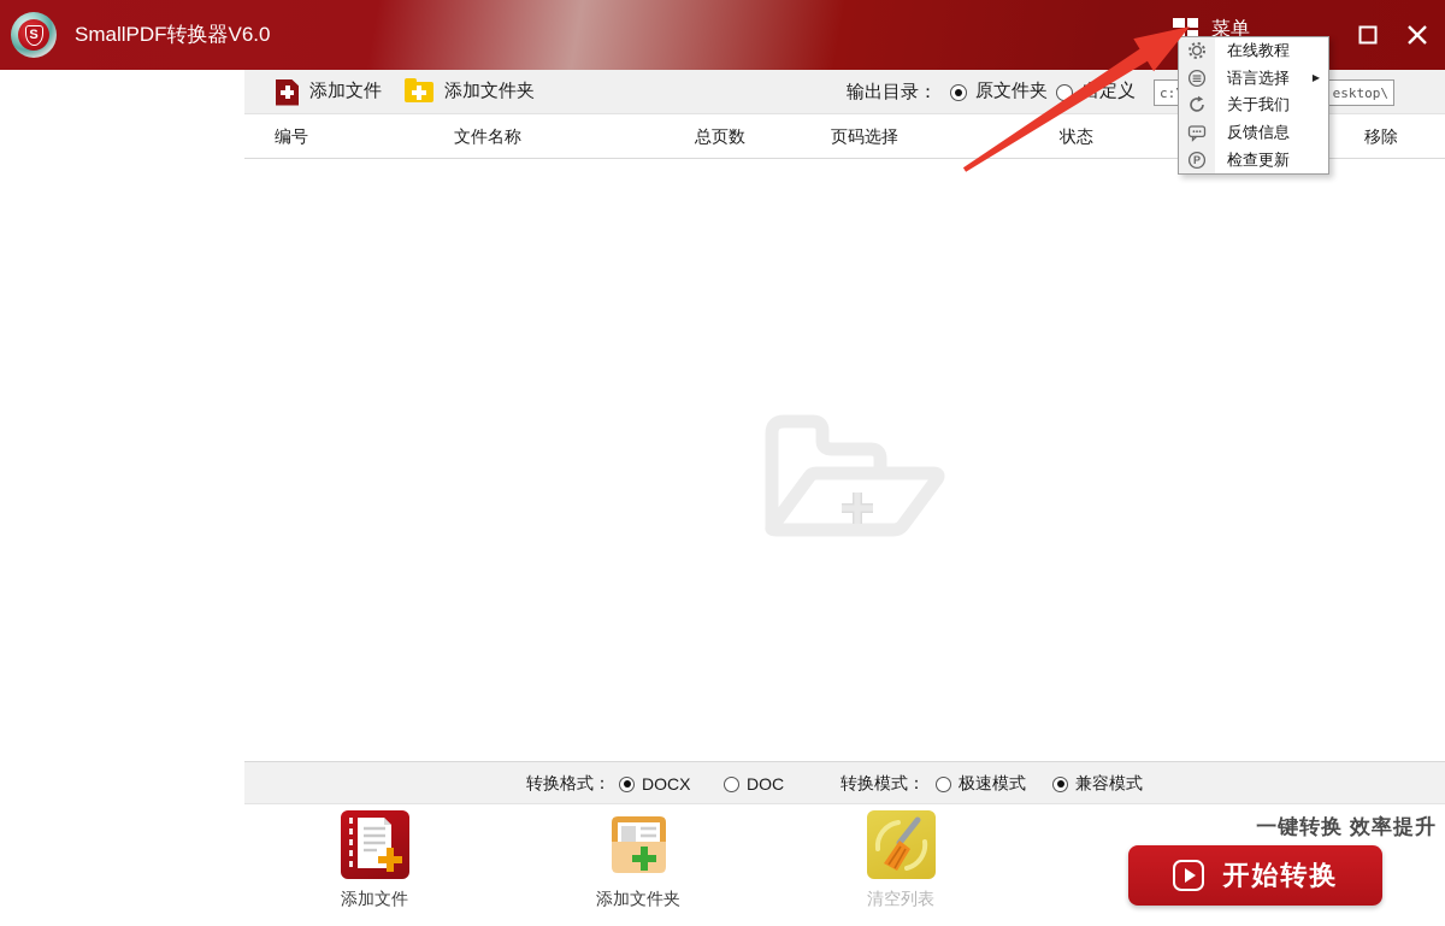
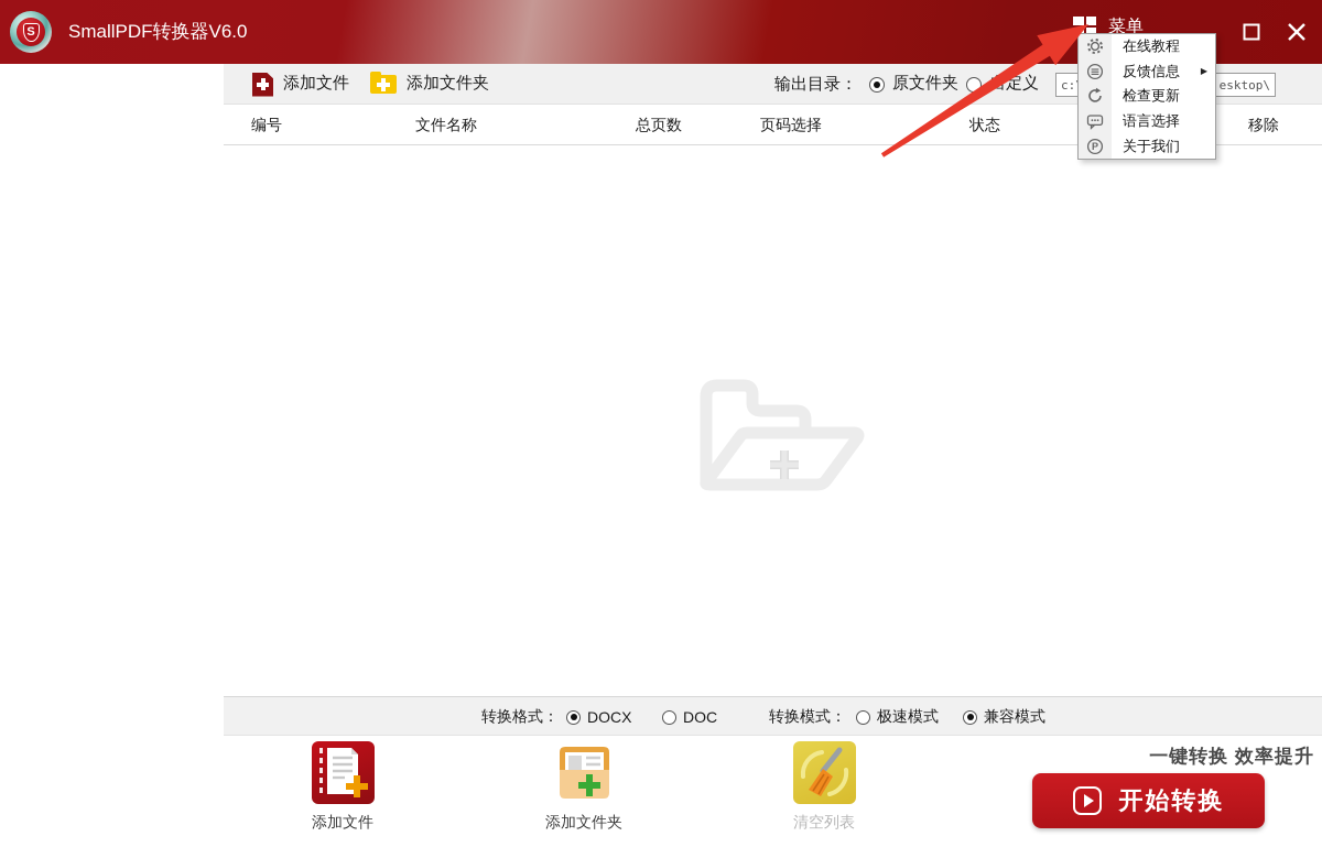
  S
  SmallPDF转换器V6.0
  菜单
  添加文件
  添加文件夹
  输出目录：
  原文件夹
  esktop\
  编号
  文件名称
  总页数
  页码选择
  状态
  移除
  转换格式：
  DOCX
  DOC
  转换模式：
  极速模式
  兼容模式
  添加文件
  添加文件夹
  清空列表
  一键转换 效率提升
  开始转换
  在线教程
- 语言选择
+ 反馈信息
  ▶
- 关于我们
+ 检查更新
- 反馈信息
+ 语言选择
  P
- 检查更新
+ 关于我们
